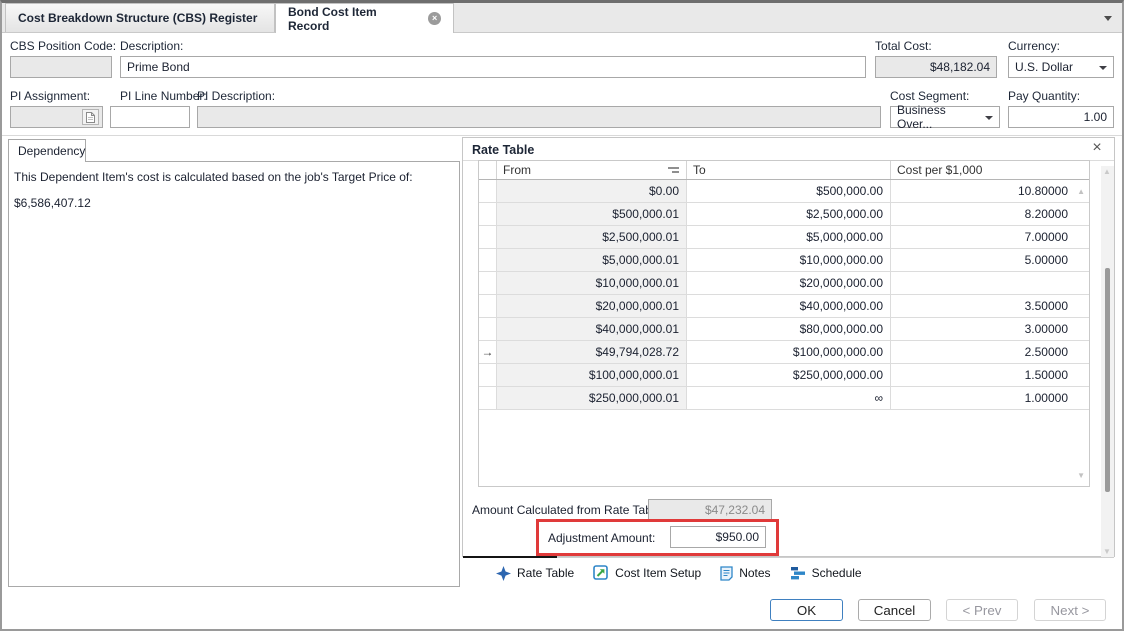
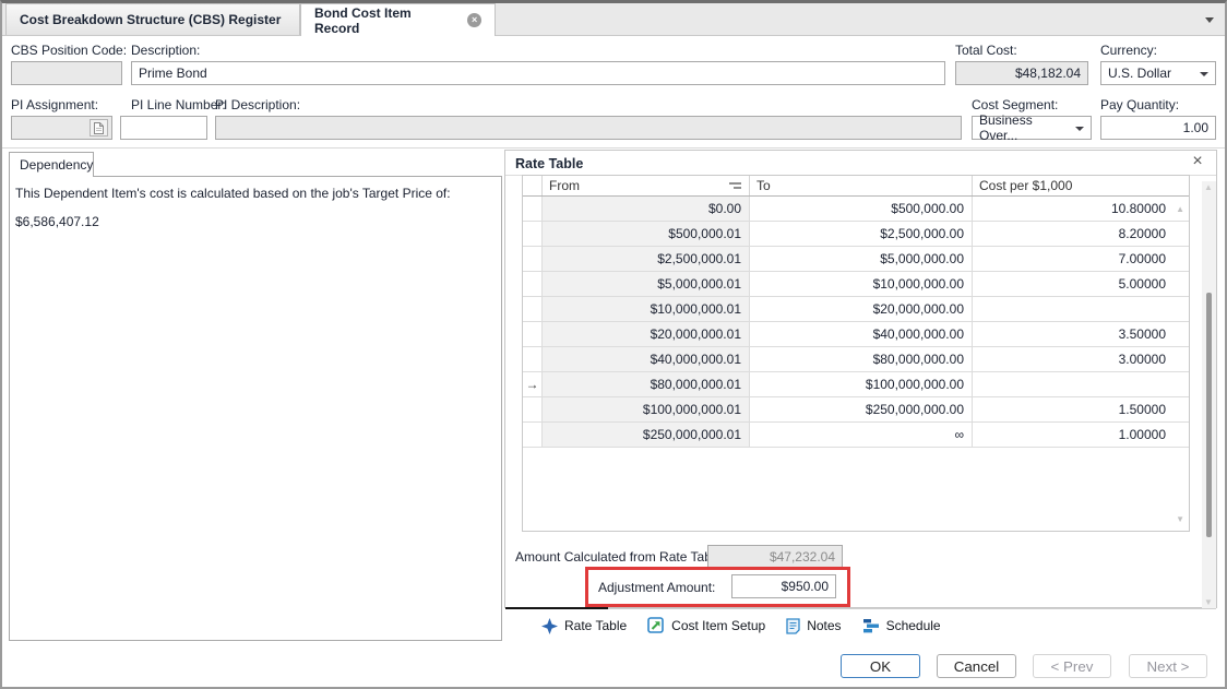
  Cost Breakdown Structure (CBS) Register
  Bond Cost Item Record
  ×
  CBS Position Code:
  Description:
  Total Cost:
  Currency:
  Prime Bond
  $48,182.04
  U.S. Dollar
  PI Assignment:
  PI Line Number:
  PI Description:
  Cost Segment:
  Pay Quantity:
  Business Over...
  1.00
  Dependency
  This Dependent Item's cost is calculated based on the job's Target Price of:
  $6,586,407.12
  Rate Table
  ×
  From
  To
  Cost per $1,000
  $0.00
  $500,000.00
  10.80000
  $500,000.01
  $2,500,000.00
  8.20000
  $2,500,000.01
  $5,000,000.00
  7.00000
  $5,000,000.01
  $10,000,000.00
  5.00000
  $10,000,000.01
  $20,000,000.00
  $20,000,000.01
  $40,000,000.00
  3.50000
  $40,000,000.01
  $80,000,000.00
  3.00000
  →
- $49,794,028.72
+ $80,000,000.01
  $100,000,000.00
- 2.50000
  $100,000,000.01
  $250,000,000.00
  1.50000
  $250,000,000.01
  ∞
  1.00000
  ▲
  ▼
  Amount Calculated from Rate Ta
  $47,232.04
  Adjustment Amount:
  $950.00
  Rate Table
  Cost Item Setup
  Notes
  Schedule
  ▲
  ▼
  OK
  Cancel
  < Prev
  Next >
